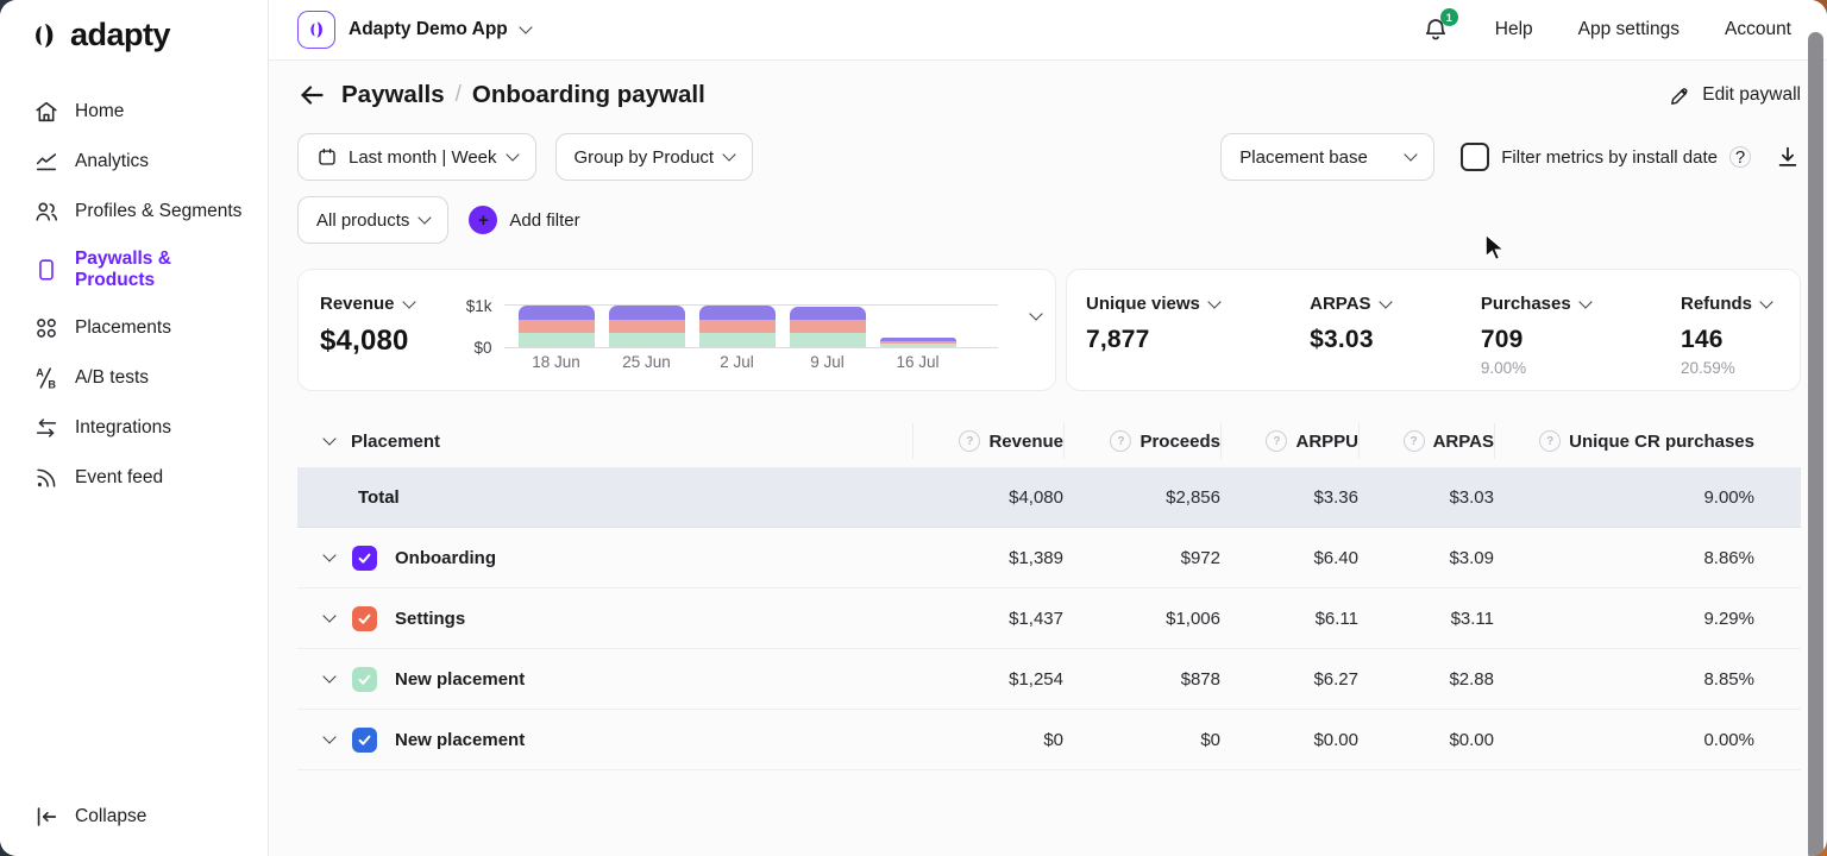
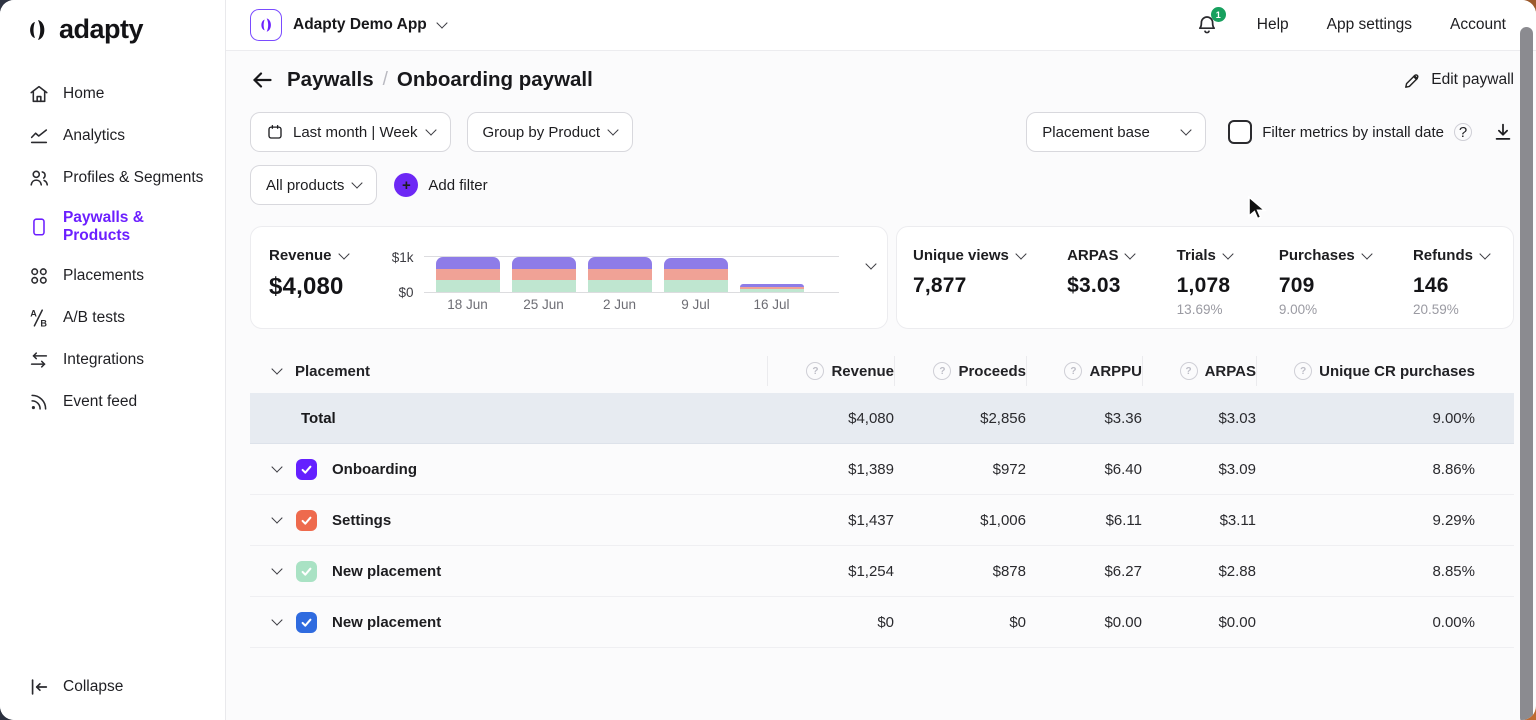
  adapty
  Home
  Analytics
  Profiles & Segments
  Paywalls & Products
  Placements
  A
  B
  A/B tests
  Integrations
  Event feed
  Collapse
  Adapty Demo App
  1
  Help
  App settings
  Account
  Paywalls
  /
  Onboarding paywall
  Edit paywall
  Last month | Week
  Group by Product
  Placement base
  Filter metrics by install date
  ?
  All products
  +
  Add filter
  Revenue
  $4,080
  $1k
  $0
  18 Jun
  25 Jun
- 2 Jul
+ 2 Jun
  9 Jul
  16 Jul
  Unique views
  7,877
  ARPAS
  $3.03
+ Trials
+ 1,078
+ 13.69%
  Purchases
  709
  9.00%
  Refunds
  146
  20.59%
  Placement
  ?
  Revenue
  ?
  Proceeds
  ?
  ARPPU
  ?
  ARPAS
  ?
  Unique CR purchases
  Total
  $4,080
  $2,856
  $3.36
  $3.03
  9.00%
  Onboarding
  $1,389
  $972
  $6.40
  $3.09
  8.86%
  Settings
  $1,437
  $1,006
  $6.11
  $3.11
  9.29%
  New placement
  $1,254
  $878
  $6.27
  $2.88
  8.85%
  New placement
  $0
  $0
  $0.00
  $0.00
  0.00%
